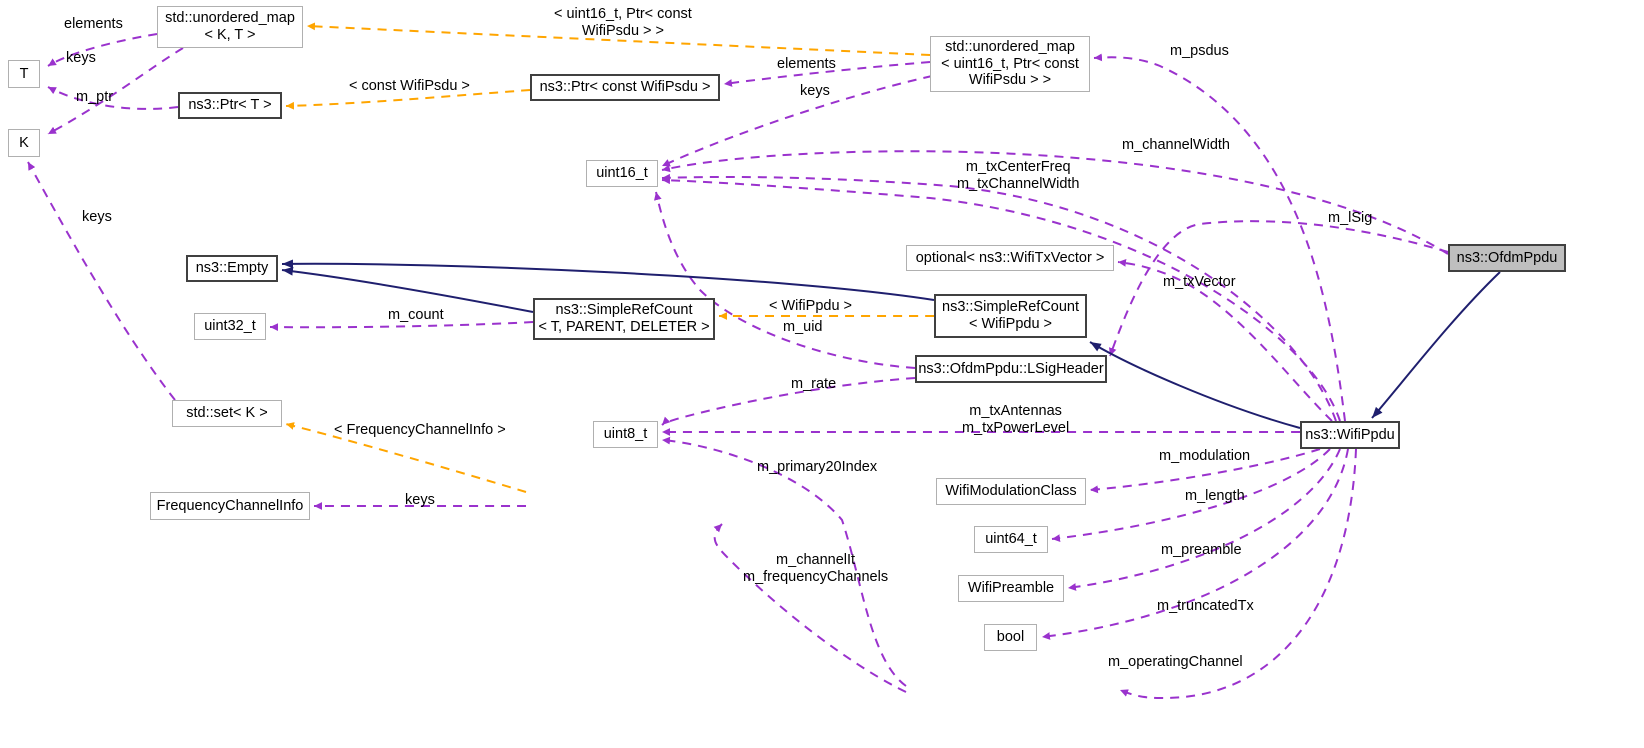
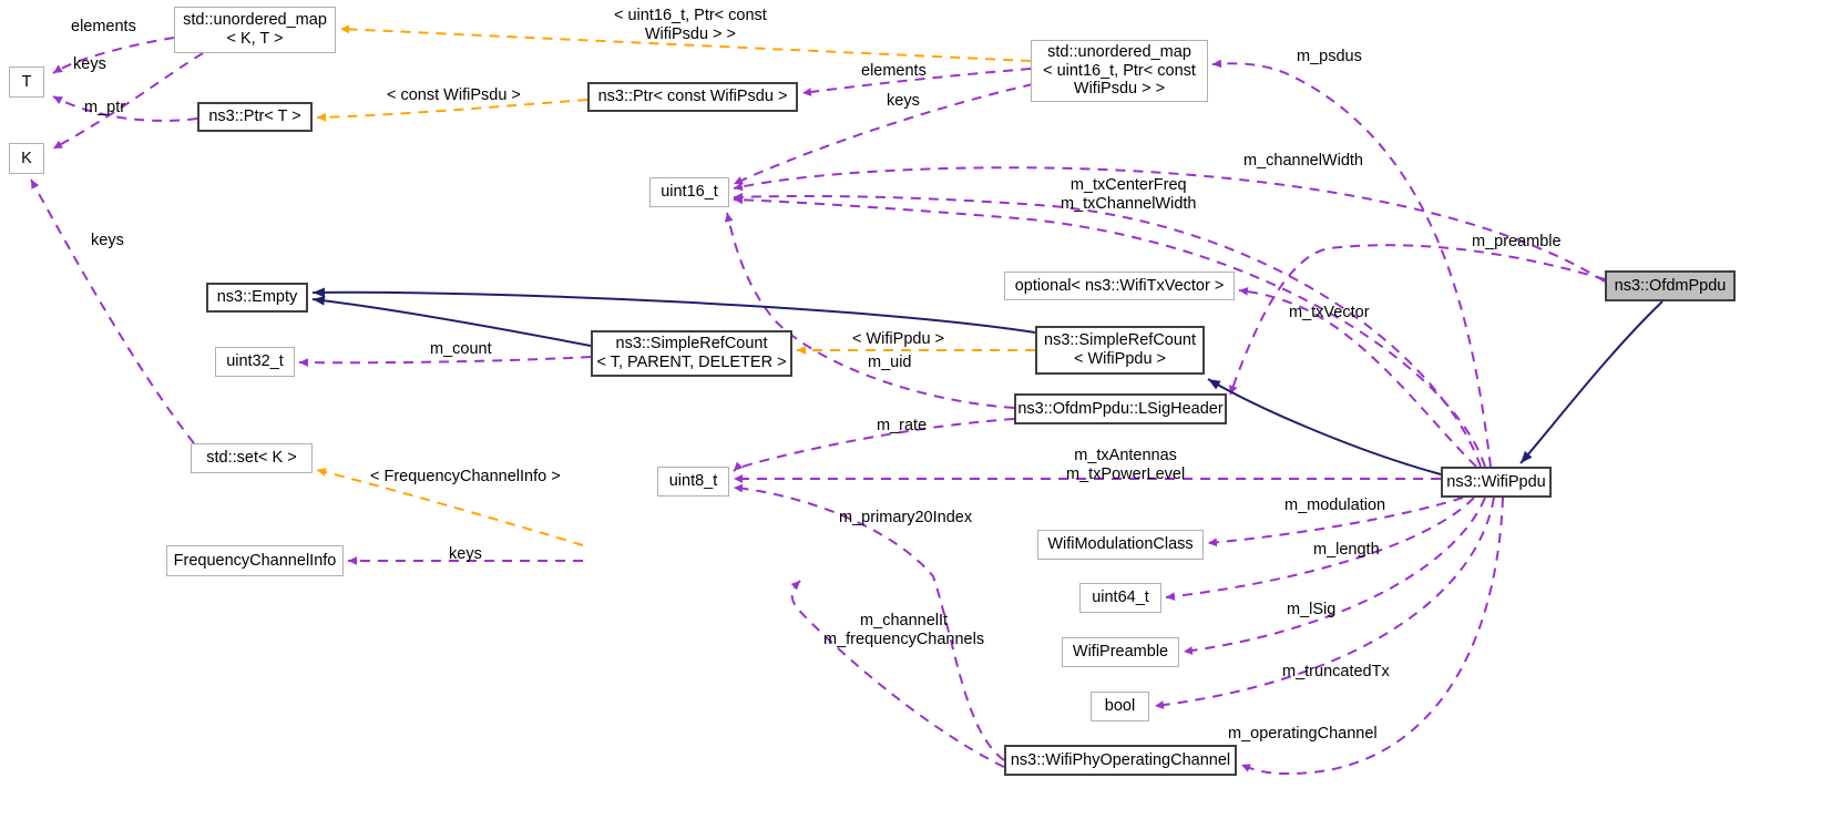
  T
  K
  std::unordered_map
  < K, T >
  ns3::Ptr< T >
  ns3::Ptr< const WifiPsdu >
  std::unordered_map
  < uint16_t, Ptr< const
  WifiPsdu > >
  uint16_t
  ns3::Empty
  uint32_t
  ns3::SimpleRefCount
  < T, PARENT, DELETER >
  optional< ns3::WifiTxVector >
  ns3::SimpleRefCount
  < WifiPpdu >
  ns3::OfdmPpdu::LSigHeader
  std::set< K >
  uint8_t
  FrequencyChannelInfo
  WifiModulationClass
  uint64_t
  WifiPreamble
  bool
+ ns3::WifiPhyOperatingChannel
  ns3::WifiPpdu
  ns3::OfdmPpdu
  elements
  keys
  m_ptr
  < uint16_t, Ptr< const
  WifiPsdu > >
  < const WifiPsdu >
  elements
  keys
  m_psdus
  m_channelWidth
  m_txCenterFreq
  m_txChannelWidth
- m_lSig
+ m_preamble
  keys
  m_count
  < WifiPpdu >
  m_uid
  m_txVector
  m_rate
  m_txAntennas
  m_txPowerLevel
  < FrequencyChannelInfo >
  m_modulation
  m_primary20Index
  m_length
  keys
- m_preamble
+ m_lSig
  m_channelIt
  m_frequencyChannels
  m_truncatedTx
  m_operatingChannel
